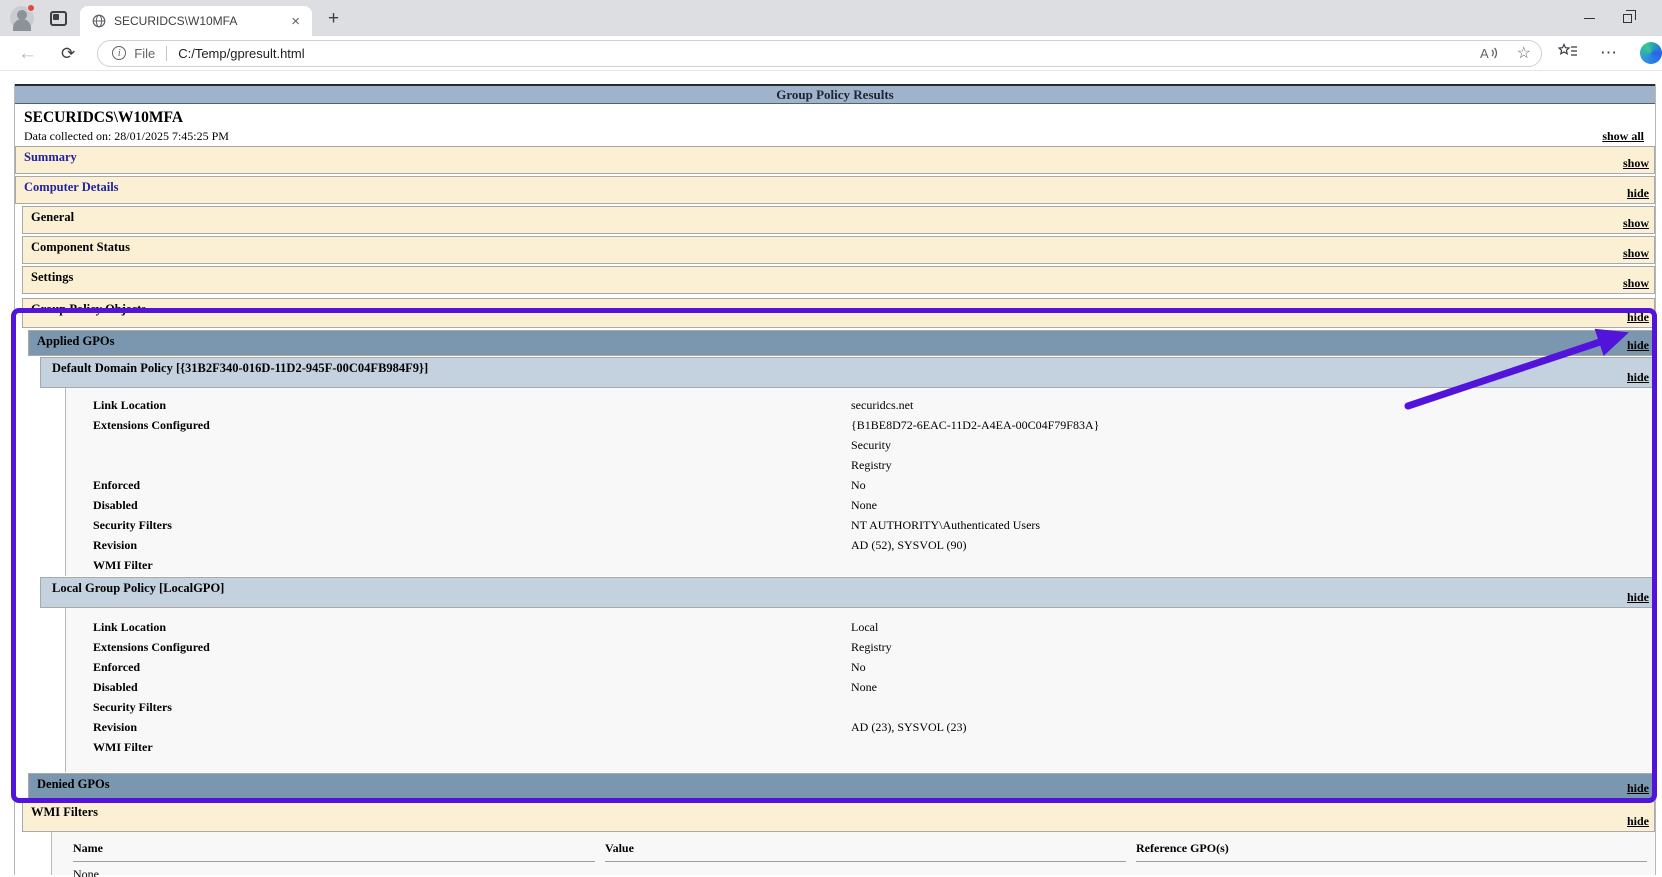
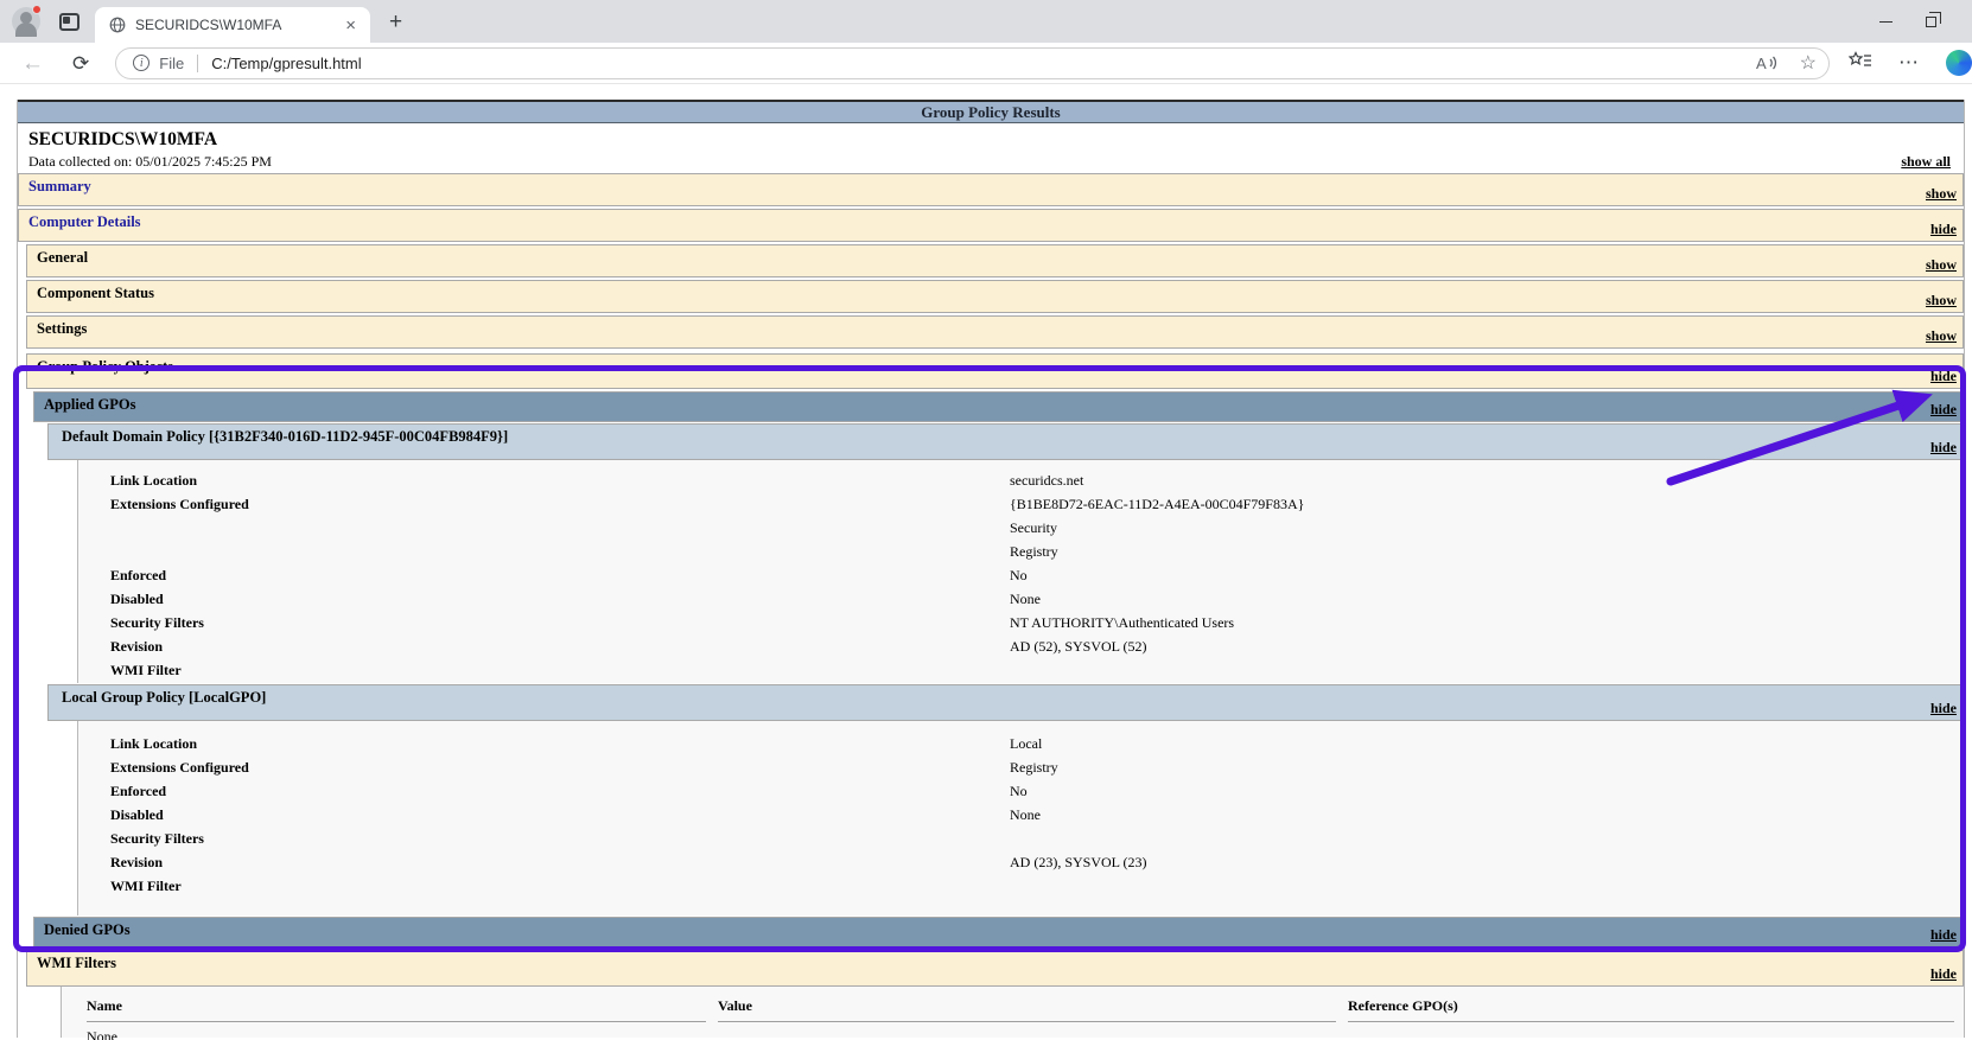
  SECURIDCS\W10MFA
  ×
  +
  ←
  ⟳
  i
  File
  C:/Temp/gpresult.html
  A
  ☆
  ⋯
  Group Policy Results
  SECURIDCS\W10MFA
- Data collected on: 28/01/2025 7:45:25 PM
+ Data collected on: 05/01/2025 7:45:25 PM
  show all
  Summary
  show
  Computer Details
  hide
  General
  show
  Component Status
  show
  Settings
  show
  Group Policy Objects
  hide
  Applied GPOs
  hide
  Default Domain Policy [{31B2F340-016D-11D2-945F-00C04FB984F9}]
  hide
  Link Location
  securidcs.net
  Extensions Configured
  {B1BE8D72-6EAC-11D2-A4EA-00C04F79F83A}
  Security
  Registry
  Enforced
  No
  Disabled
  None
  Security Filters
  NT AUTHORITY\Authenticated Users
  Revision
- AD (52), SYSVOL (90)
+ AD (52), SYSVOL (52)
  WMI Filter
  Local Group Policy [LocalGPO]
  hide
  Link Location
  Local
  Extensions Configured
  Registry
  Enforced
  No
  Disabled
  None
  Security Filters
  Revision
  AD (23), SYSVOL (23)
  WMI Filter
  Denied GPOs
  hide
  WMI Filters
  hide
  Name
  Value
  Reference GPO(s)
  None
